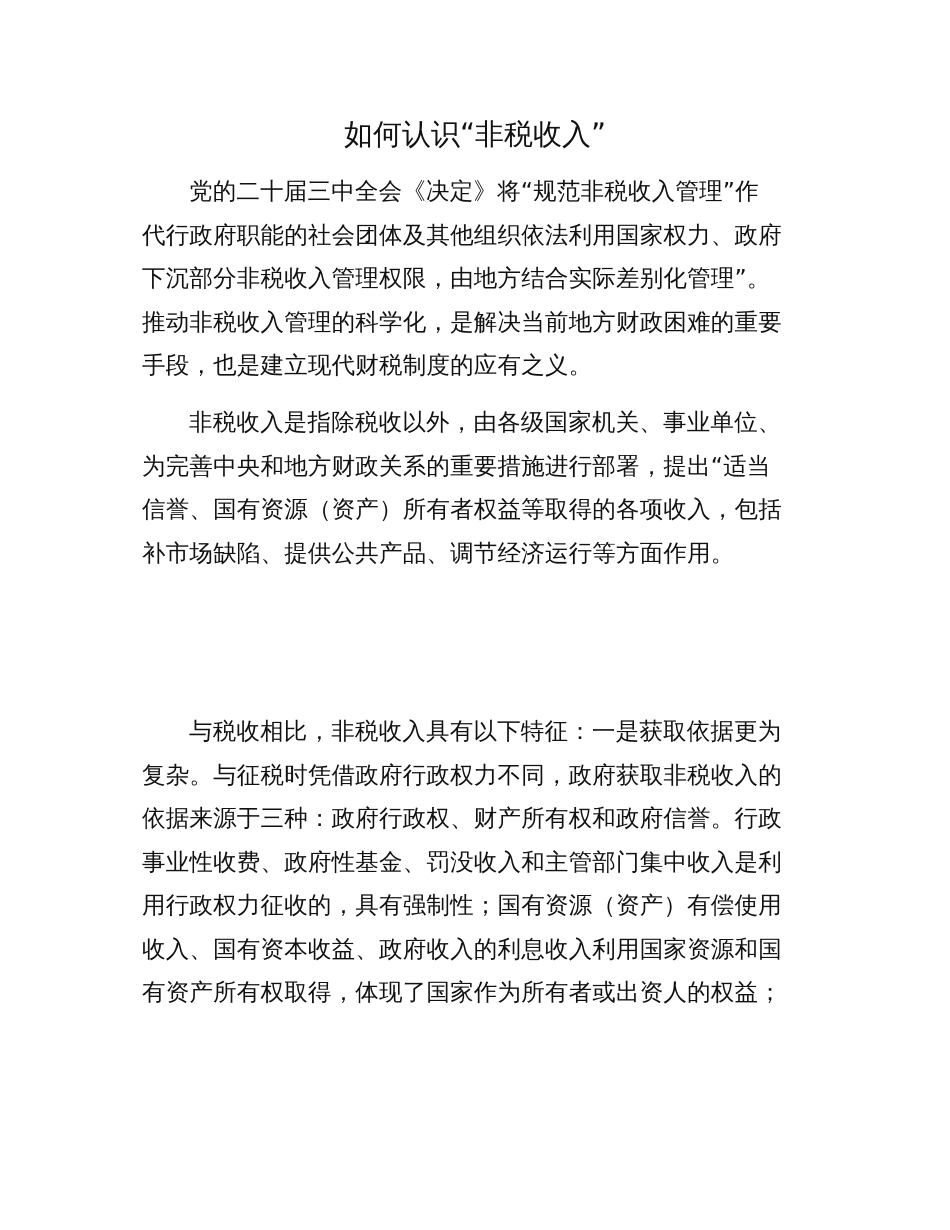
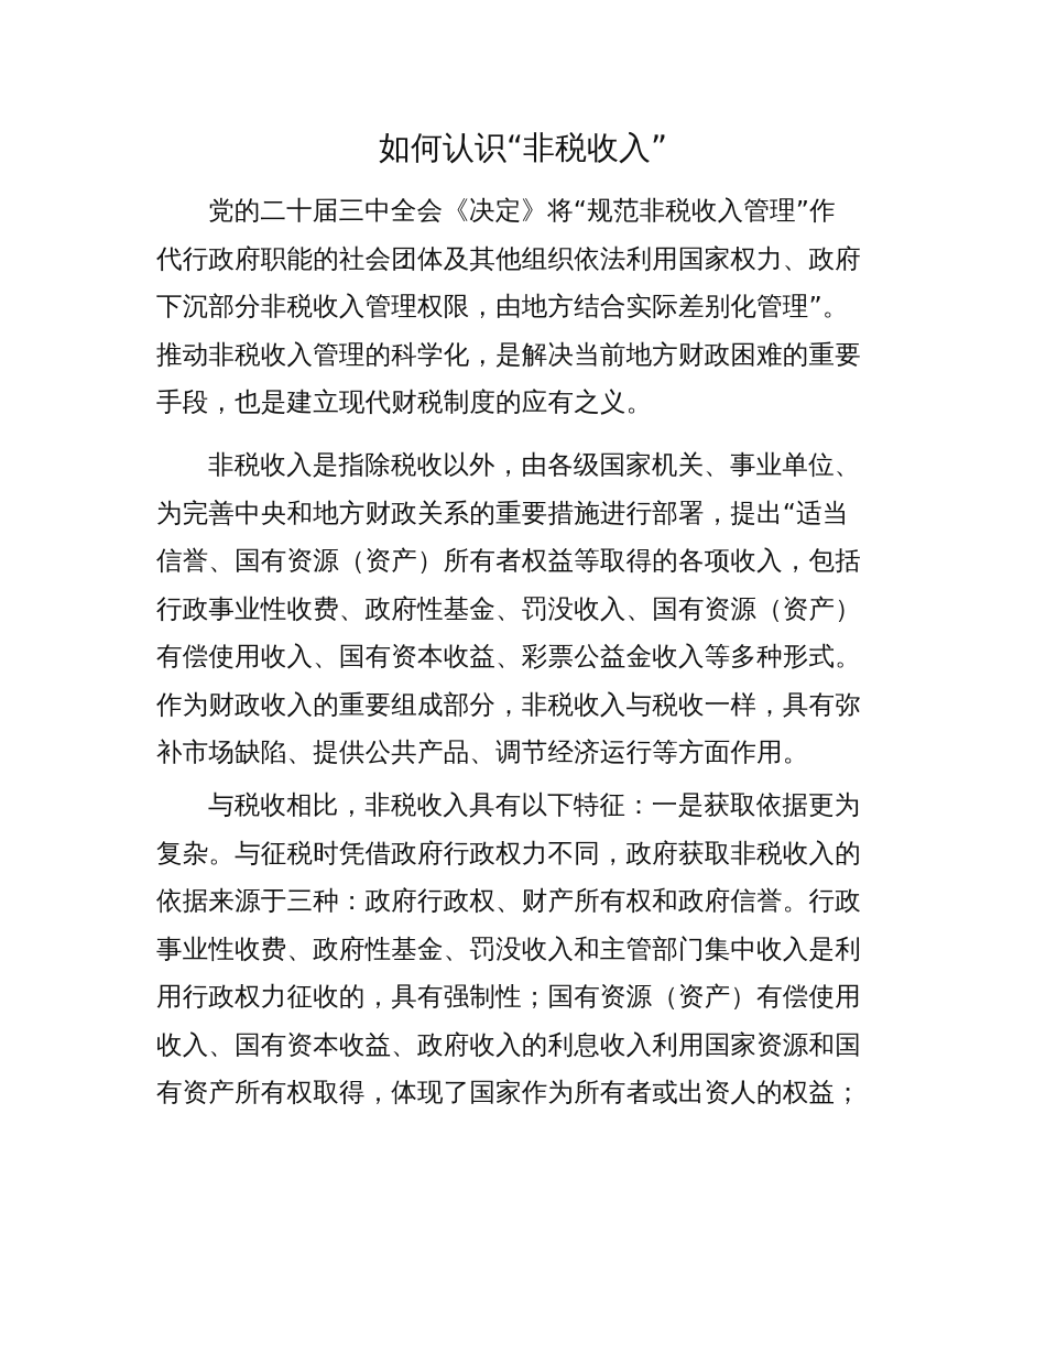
  如何认识“非税收入”
  党的二十届三中全会《决定》将“规范非税收入管理”作
  代行政府职能的社会团体及其他组织依法利用国家权力、政府
  下沉部分非税收入管理权限，由地方结合实际差别化管理”。
  推动非税收入管理的科学化，是解决当前地方财政困难的重要
  手段，也是建立现代财税制度的应有之义。
  非税收入是指除税收以外，由各级国家机关、事业单位、
  为完善中央和地方财政关系的重要措施进行部署，提出“适当
  信誉、国有资源（资产）所有者权益等取得的各项收入，包括
+ 行政事业性收费、政府性基金、罚没收入、国有资源（资产）
+ 有偿使用收入、国有资本收益、彩票公益金收入等多种形式。
+ 作为财政收入的重要组成部分，非税收入与税收一样，具有弥
  补市场缺陷、提供公共产品、调节经济运行等方面作用。
  与税收相比，非税收入具有以下特征：一是获取依据更为
  复杂。与征税时凭借政府行政权力不同，政府获取非税收入的
  依据来源于三种：政府行政权、财产所有权和政府信誉。行政
  事业性收费、政府性基金、罚没收入和主管部门集中收入是利
  用行政权力征收的，具有强制性；国有资源（资产）有偿使用
  收入、国有资本收益、政府收入的利息收入利用国家资源和国
  有资产所有权取得，体现了国家作为所有者或出资人的权益；
